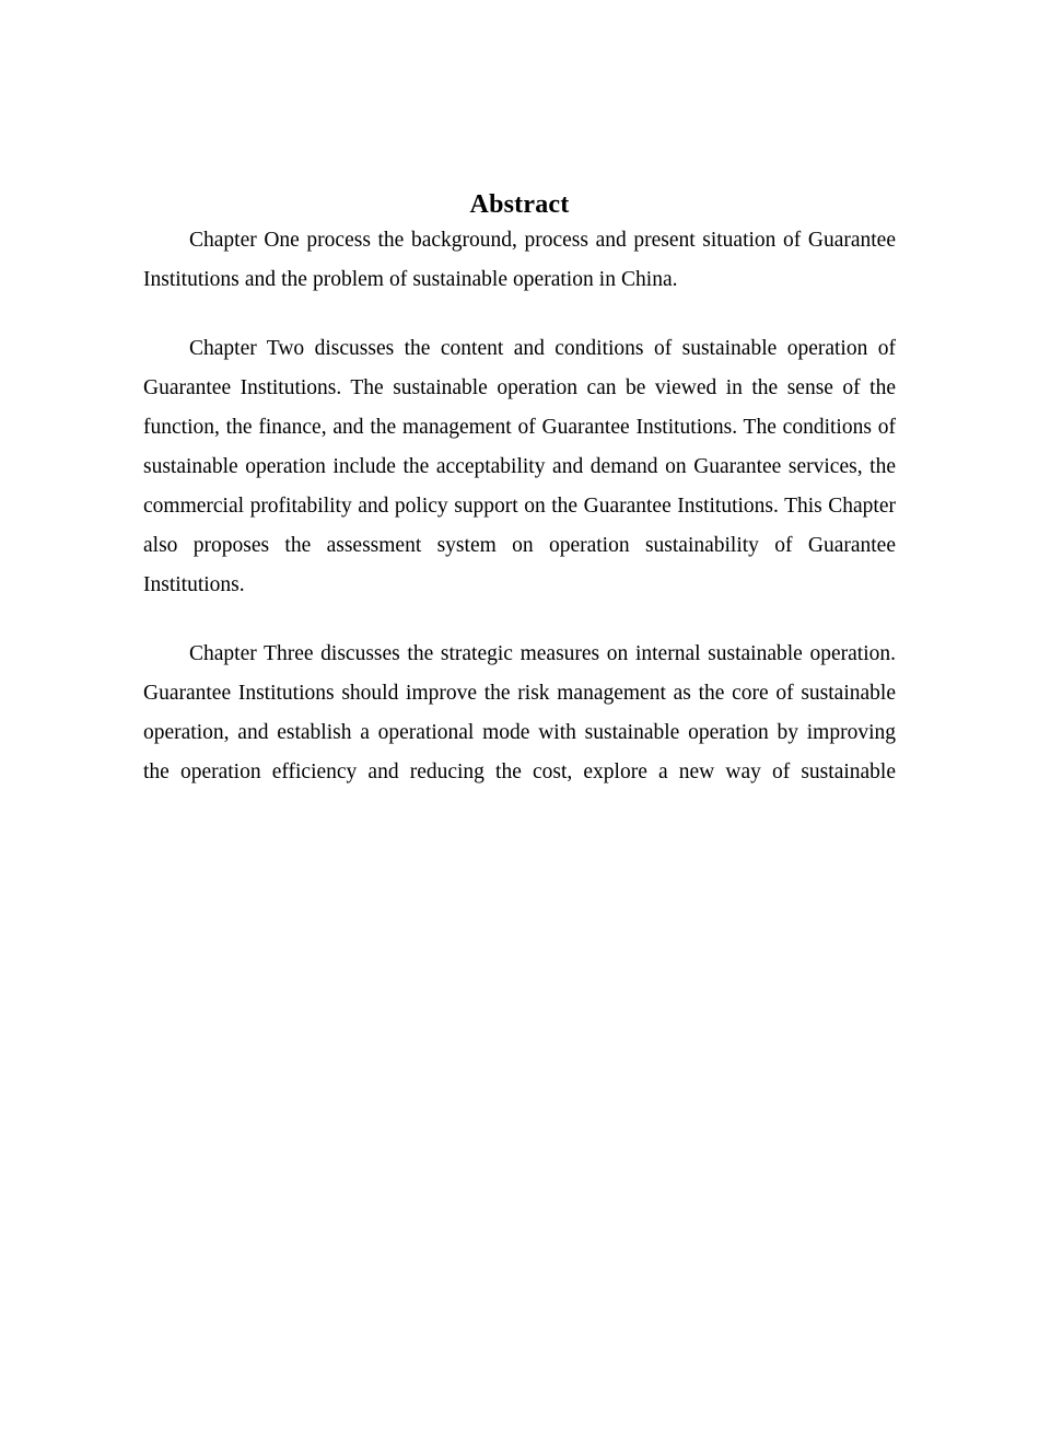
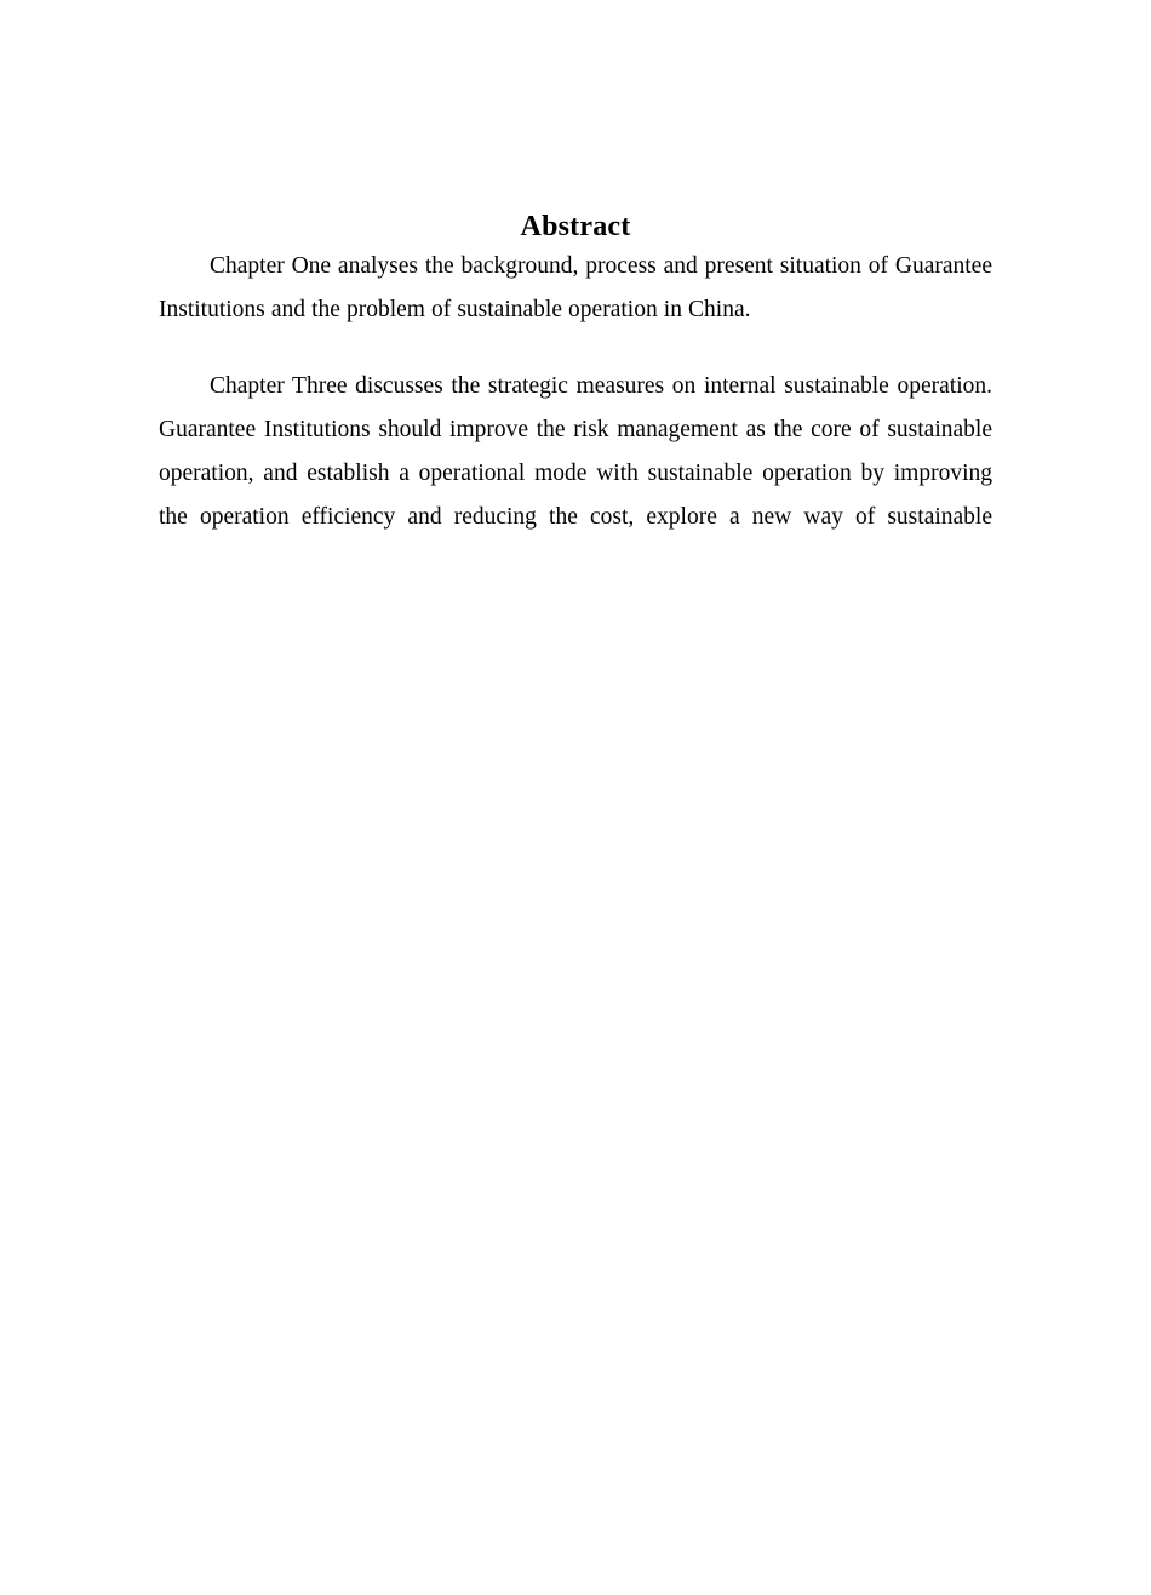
  Abstract
- Chapter One process the background, process and present situation of Guarantee Institutions and the problem of sustainable operation in China.
+ Chapter One analyses the background, process and present situation of Guarantee Institutions and the problem of sustainable operation in China.
- Chapter Two discusses the content and conditions of sustainable operation of Guarantee Institutions. The sustainable operation can be viewed in the sense of the function, the finance, and the management of Guarantee Institutions. The conditions of sustainable operation include the acceptability and demand on Guarantee services, the commercial profitability and policy support on the Guarantee Institutions. This Chapter also proposes the assessment system on operation sustainability of Guarantee Institutions.
  Chapter Three discusses the strategic measures on internal sustainable operation. Guarantee Institutions should improve the risk management as the core of sustainable operation, and establish a operational mode with sustainable operation by improving the operation efficiency and reducing the cost, explore a new way of sustainable
